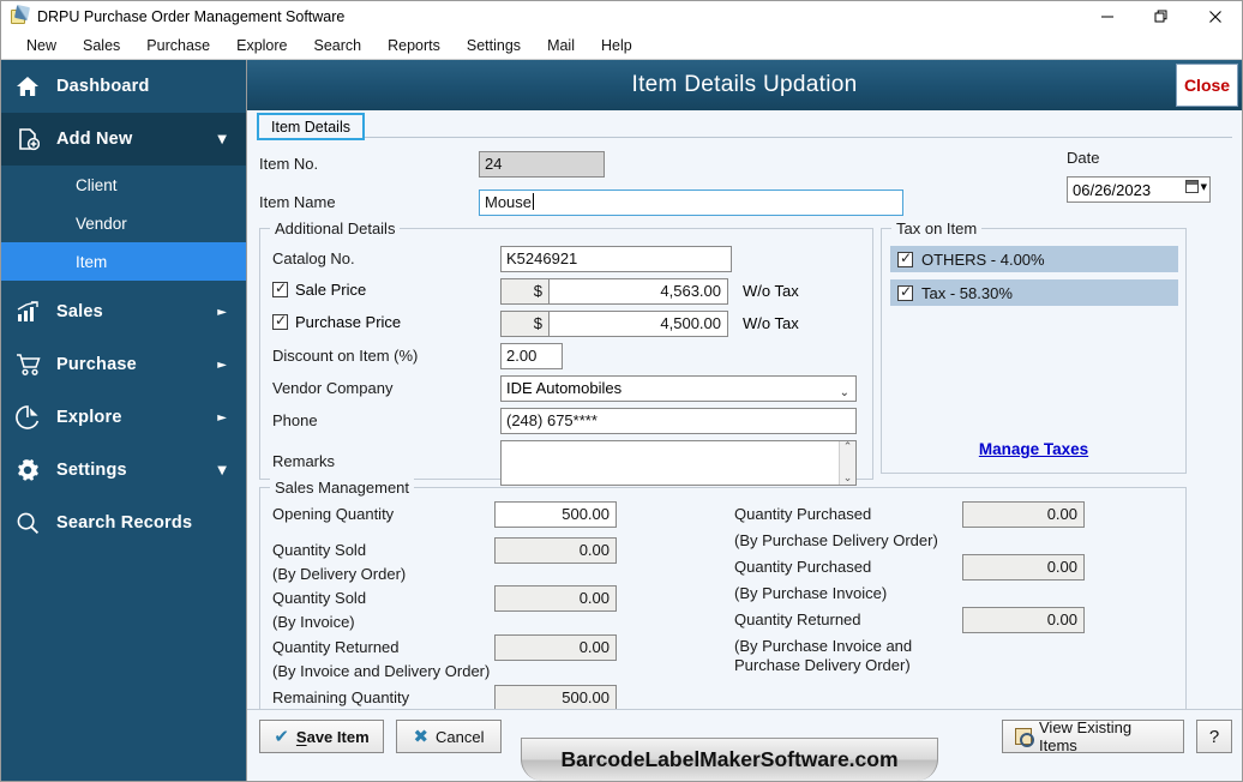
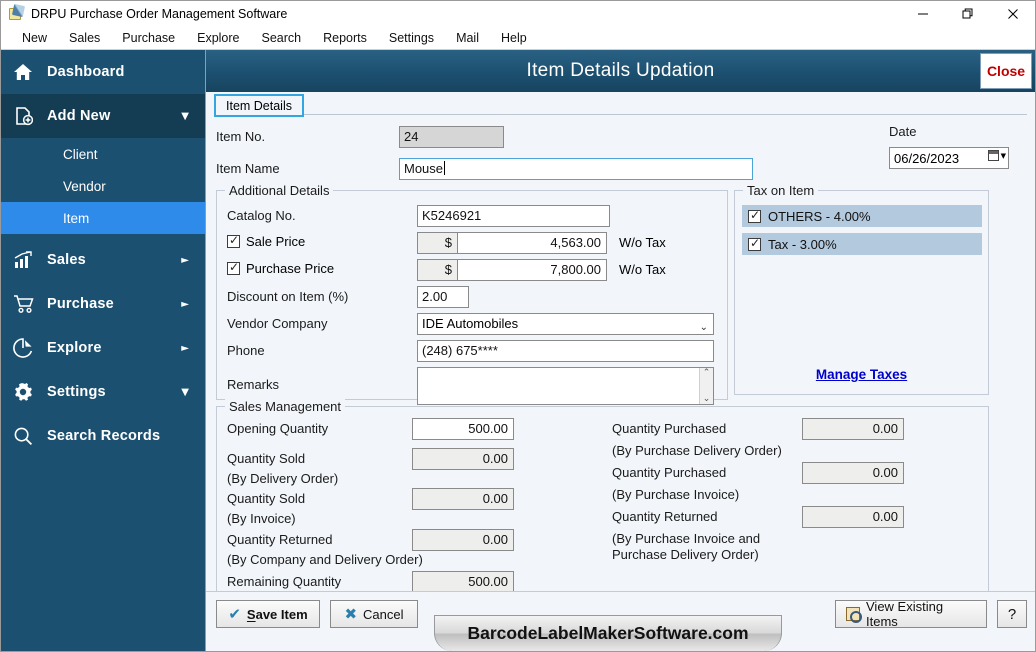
  DRPU Purchase Order Management Software
  New
  Sales
  Purchase
  Explore
  Search
  Reports
  Settings
  Mail
  Help
  Dashboard
  Add New
  ▼
  Client
  Vendor
  Item
  Sales
  ►
  Purchase
  ►
  Explore
  ►
  Settings
  ▼
  Search Records
  Item Details Updation
  Close
  Item Details
  Item No.
  24
  Item Name
  Mouse
  Date
  06/26/2023
  ▼
  Additional Details
  Catalog No.
  K5246921
  Sale Price
  $
  4,563.00
  W/o Tax
  Purchase Price
  $
- 4,500.00
+ 7,800.00
  W/o Tax
  Discount on Item (%)
  2.00
  Vendor Company
  IDE Automobiles
  ⌄
  Phone
  (248) 675****
  Remarks
  ⌃
  ⌄
  Tax on Item
  OTHERS - 4.00%
- Tax - 58.30%
+ Tax - 3.00%
  Manage Taxes
  Sales Management
  Opening Quantity
  500.00
  Quantity Sold
  (By Delivery Order)
  0.00
  Quantity Sold
  (By Invoice)
  0.00
  Quantity Returned
- (By Invoice and Delivery Order)
+ (By Company and Delivery Order)
  0.00
  Remaining Quantity
  500.00
  Quantity Purchased
  (By Purchase Delivery Order)
  0.00
  Quantity Purchased
  (By Purchase Invoice)
  0.00
  Quantity Returned
  (By Purchase Invoice and
  Purchase Delivery Order)
  0.00
  ✔
  Save Item
  ✖
  Cancel
  View Existing Items
  ?
  BarcodeLabelMakerSoftware.com
